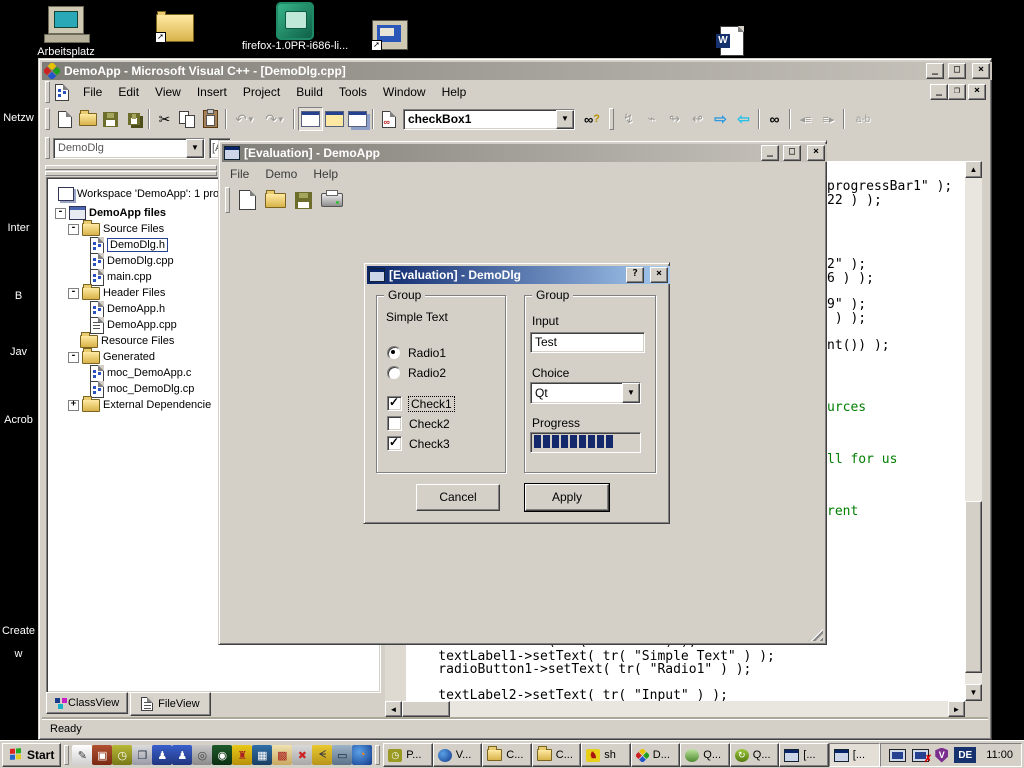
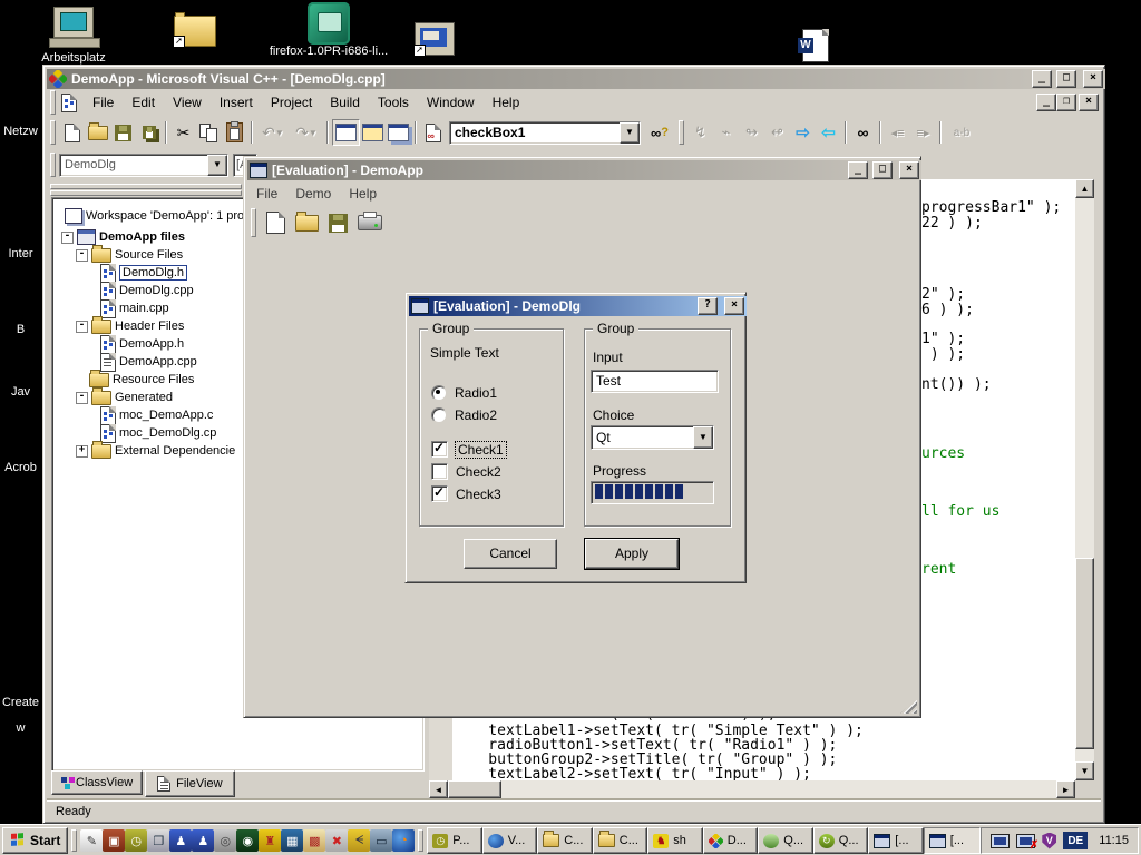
  Arbeitsplatz
  ➚
  firefox-1.0PR-i686-li...
  ➚
  W
  Netzw
  Inter
  B
  Jav
  Acrob
  Create
  w
  DemoApp - Microsoft Visual C++ - [DemoDlg.cpp]
  _
  □
  ×
  File
  Edit
  View
  Insert
  Project
  Build
  Tools
  Window
  Help
  _
  ❐
  ×
  ✂
  ↶
  ▼
  ↷
  ▼
  ∞
  checkBox1
  ▼
  ∞
  ?
  ↯
  ⌁
  ↬
  ↫
  ⇨
  ⇦
  ∞
  ◂≡
  ≡▸
  a-b
  DemoDlg
  ▼
  progressBar1" );
  22 ) );
  2" );
  6 ) );
- 9" );
+ 1" );
  ) );
  nt()) );
  urces
  ll for us
  rent
  textLabel1->setText( tr( "Simple Text" ) );
  radioButton1->setText( tr( "Radio1" ) );
+ buttonGroup2->setTitle( tr( "Group" ) );
  textLabel2->setText( tr( "Input" ) );
  ▲
  ▼
  ◄
  ►
  Workspace 'DemoApp': 1 pro
  -
  DemoApp files
  -
  Source Files
  DemoDlg.h
  DemoDlg.cpp
  main.cpp
  -
  Header Files
  DemoApp.h
  DemoApp.cpp
  Resource Files
  -
  Generated
  moc_DemoApp.c
  moc_DemoDlg.cp
  +
  External Dependencie
  ClassView
  FileView
  Ready
  [Evaluation] - DemoApp
  _
  □
  ×
  File
  Demo
  Help
  [Evaluation] - DemoDlg
  ?
  ×
  Group
  Simple Text
  Radio1
  Radio2
  ✓
  Check1
  Check2
  ✓
  Check3
  Group
  Input
  Test
  Choice
  Qt
  ▼
  Progress
  Cancel
  Apply
  Start
  ✎
  ▣
  ◷
  ❐
  ♟
  ♟
  ◎
  ◉
  ♜
  ▦
  ▩
  ✖
  ᗕ
  ▭
  ◔
  ◷
  P...
  V...
  C...
  C...
  ♞
  sh
  D...
  Q...
  ↻
  Q...
  [...
  [...
  ✗
  V
  DE
- 11:00
+ 11:15
